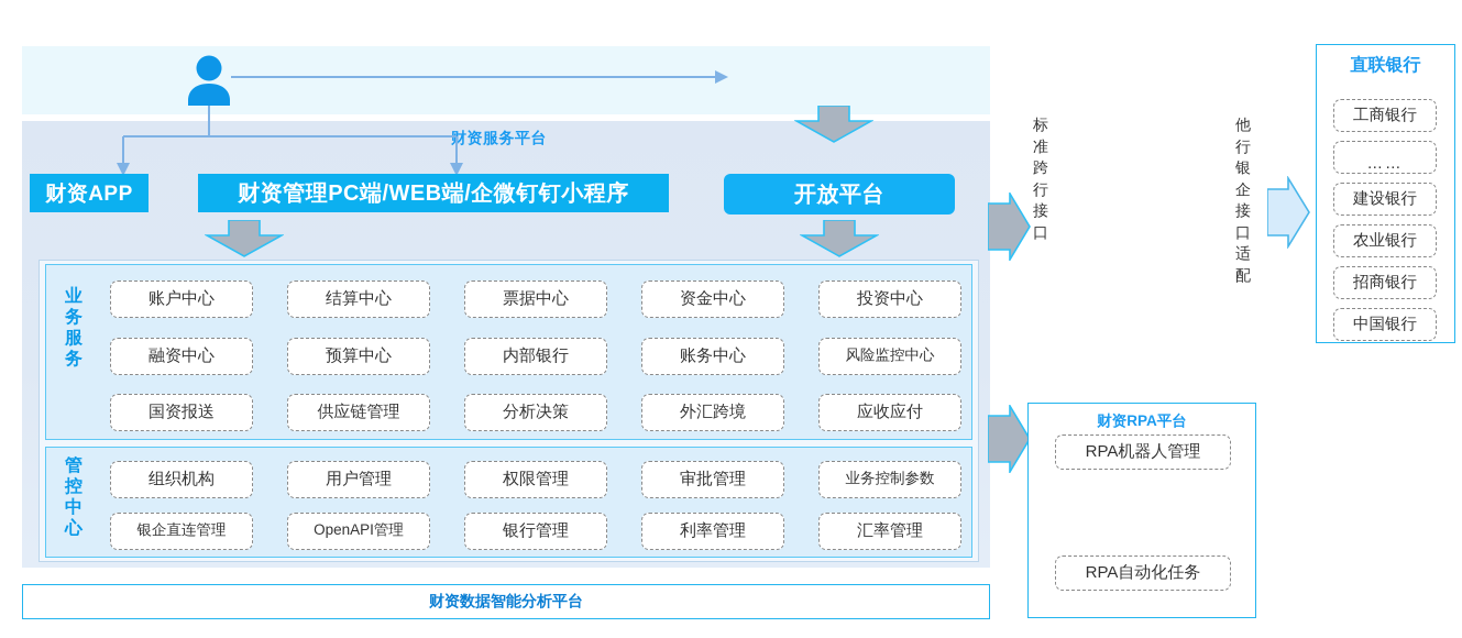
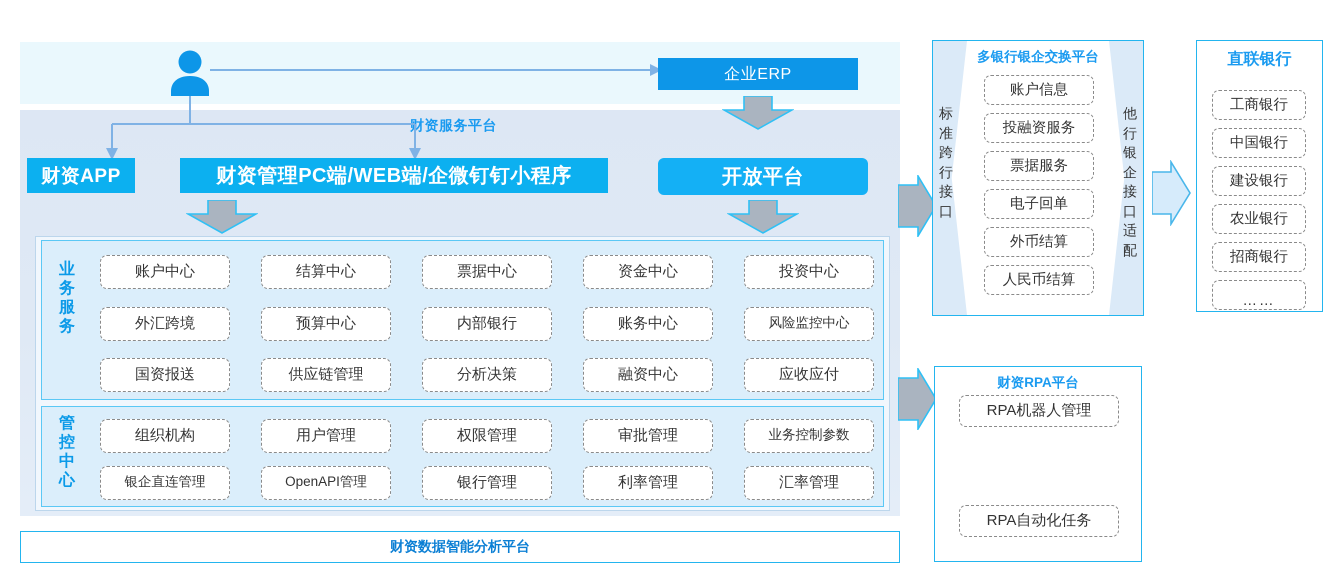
+ 企业ERP
  财资服务平台
  财资APP
  财资管理PC端/WEB端/企微钉钉小程序
  开放平台
  业
  务
  服
  务
  账户中心
  结算中心
  票据中心
  资金中心
  投资中心
- 融资中心
+ 外汇跨境
  预算中心
  内部银行
  账务中心
  风险监控中心
  国资报送
  供应链管理
  分析决策
- 外汇跨境
+ 融资中心
  应收应付
  管
  控
  中
  心
  组织机构
  用户管理
  权限管理
  审批管理
  业务控制参数
  银企直连管理
  OpenAPI管理
  银行管理
  利率管理
  汇率管理
  财资数据智能分析平台
+ 多银行银企交换平台
+ 账户信息
+ 投融资服务
+ 票据服务
+ 电子回单
+ 外币结算
+ 人民币结算
  标
  准
  跨
  行
  接
  口
  他
  行
  银
  企
  接
  口
  适
  配
  直联银行
  工商银行
- ……
+ 中国银行
  建设银行
  农业银行
  招商银行
- 中国银行
+ ……
  财资RPA平台
  RPA机器人管理
  RPA自动化任务
